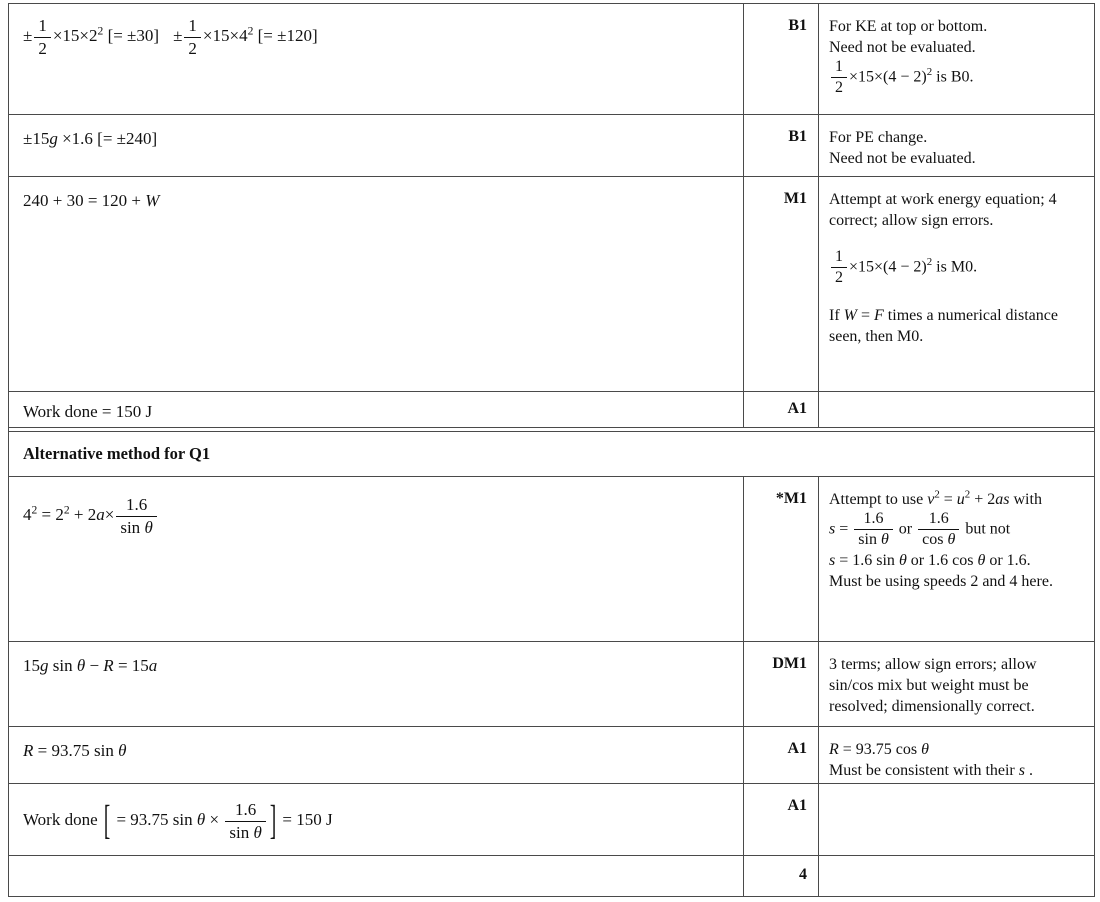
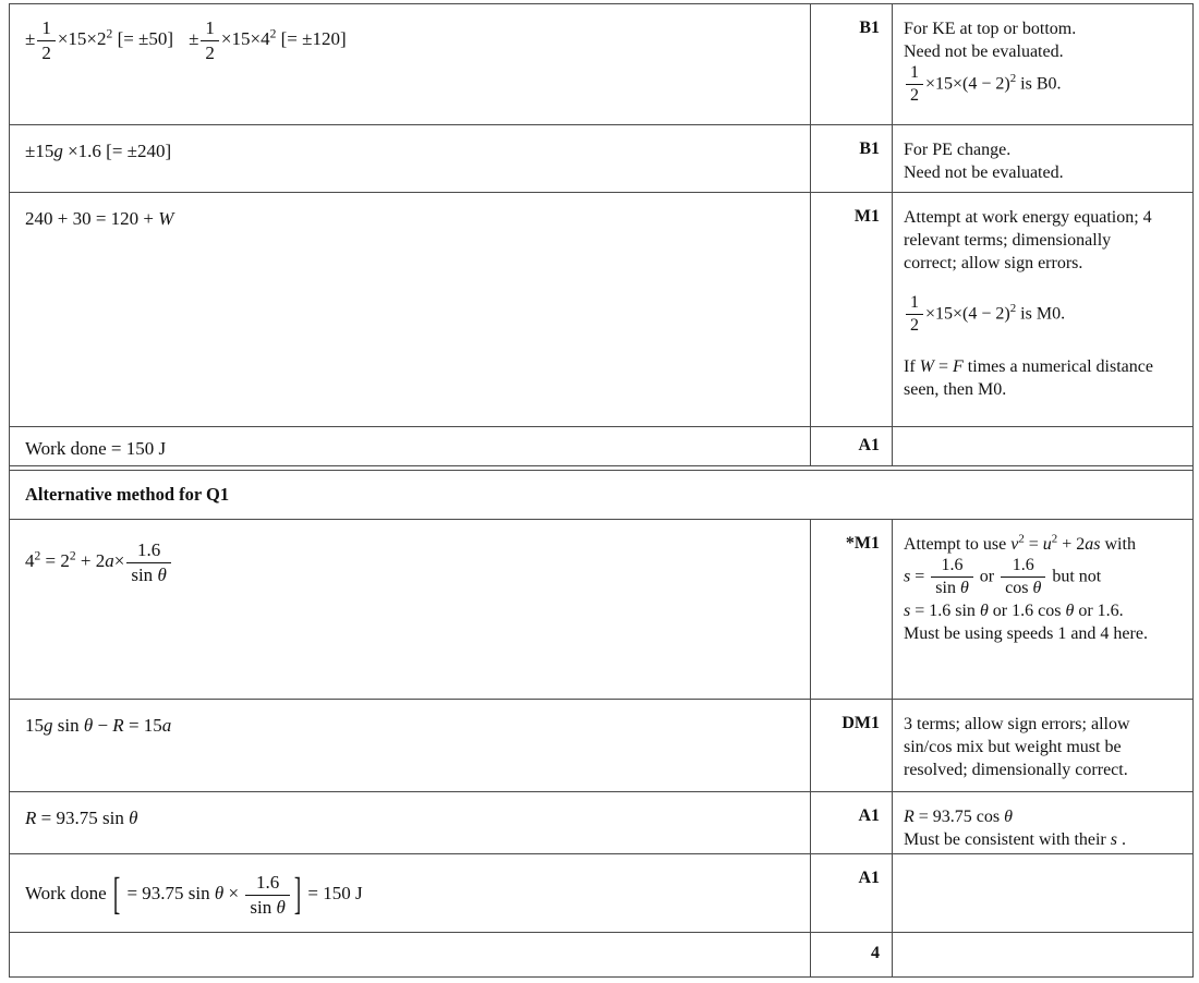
  ±
  1
  2
- ×15×22 [= ±30] ±
+ ×15×22 [= ±50] ±
  1
  2
  ×15×42 [= ±120]
  B1
  For KE at top or bottom.
  Need not be evaluated.
  1
  2
  ×15×(4 − 2)2 is B0.
  ±15g ×1.6 [= ±240]
  B1
  For PE change.
  Need not be evaluated.
  240 + 30 = 120 + W
  M1
  Attempt at work energy equation; 4
+ relevant terms; dimensionally
  correct; allow sign errors.
  1
  2
  ×15×(4 − 2)2 is M0.
  If W = F times a numerical distance
  seen, then M0.
  Work done = 150 J
  A1
  Alternative method for Q1
  42 = 22 + 2a×
  1.6
  sin θ
  *M1
  Attempt to use v2 = u2 + 2as with
  s =
  1.6
  sin θ
  or
  1.6
  cos θ
  but not
  s = 1.6 sin θ or 1.6 cos θ or 1.6.
- Must be using speeds 2 and 4 here.
+ Must be using speeds 1 and 4 here.
  15g sin θ − R = 15a
  DM1
  3 terms; allow sign errors; allow
  sin/cos mix but weight must be
  resolved; dimensionally correct.
  R = 93.75 sin θ
  A1
  R = 93.75 cos θ
  Must be consistent with their s .
  Work done [ = 93.75 sin θ ×
  1.6
  sin θ
  ] = 150 J
  A1
  4
